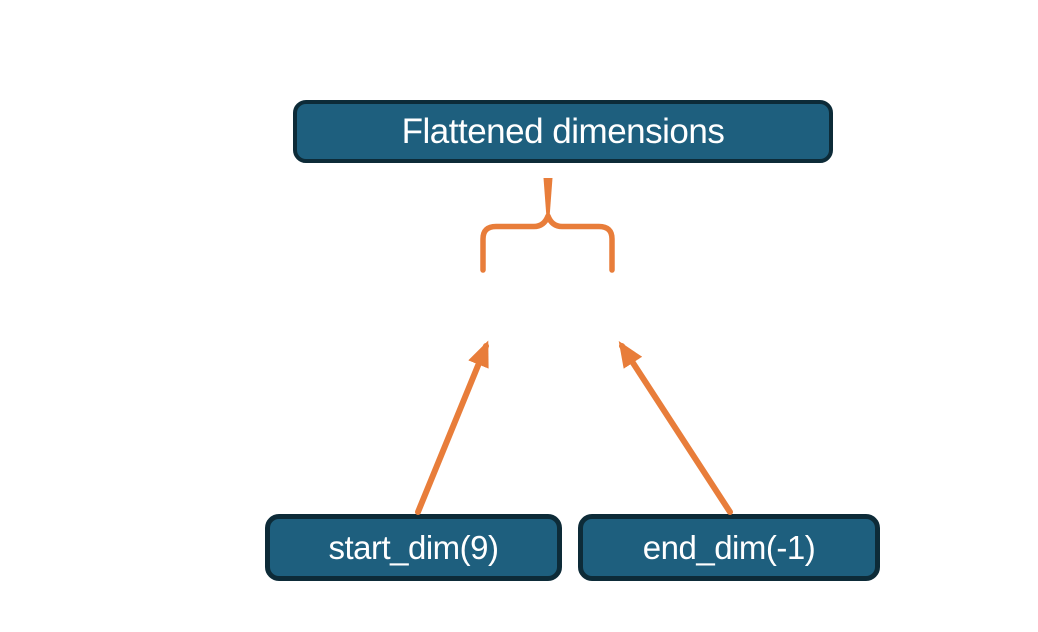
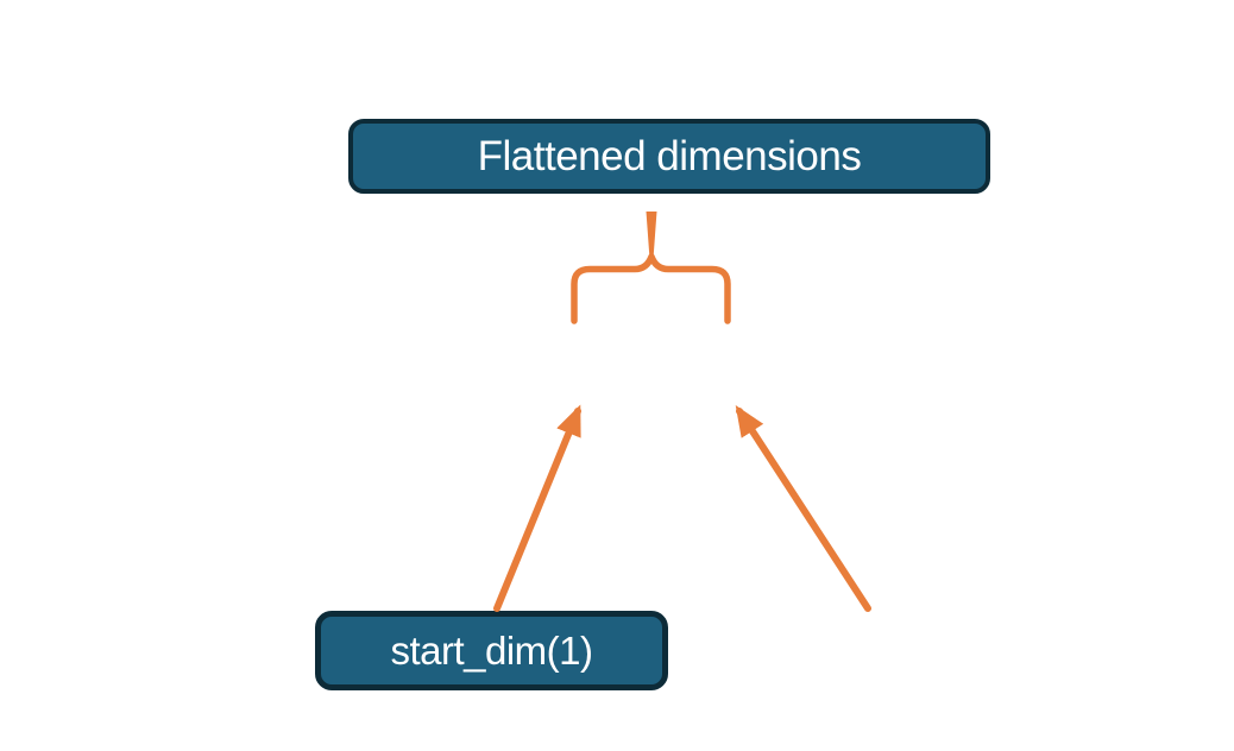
  Flattened dimensions
- start_dim(9)
+ start_dim(1)
- end_dim(-1)
